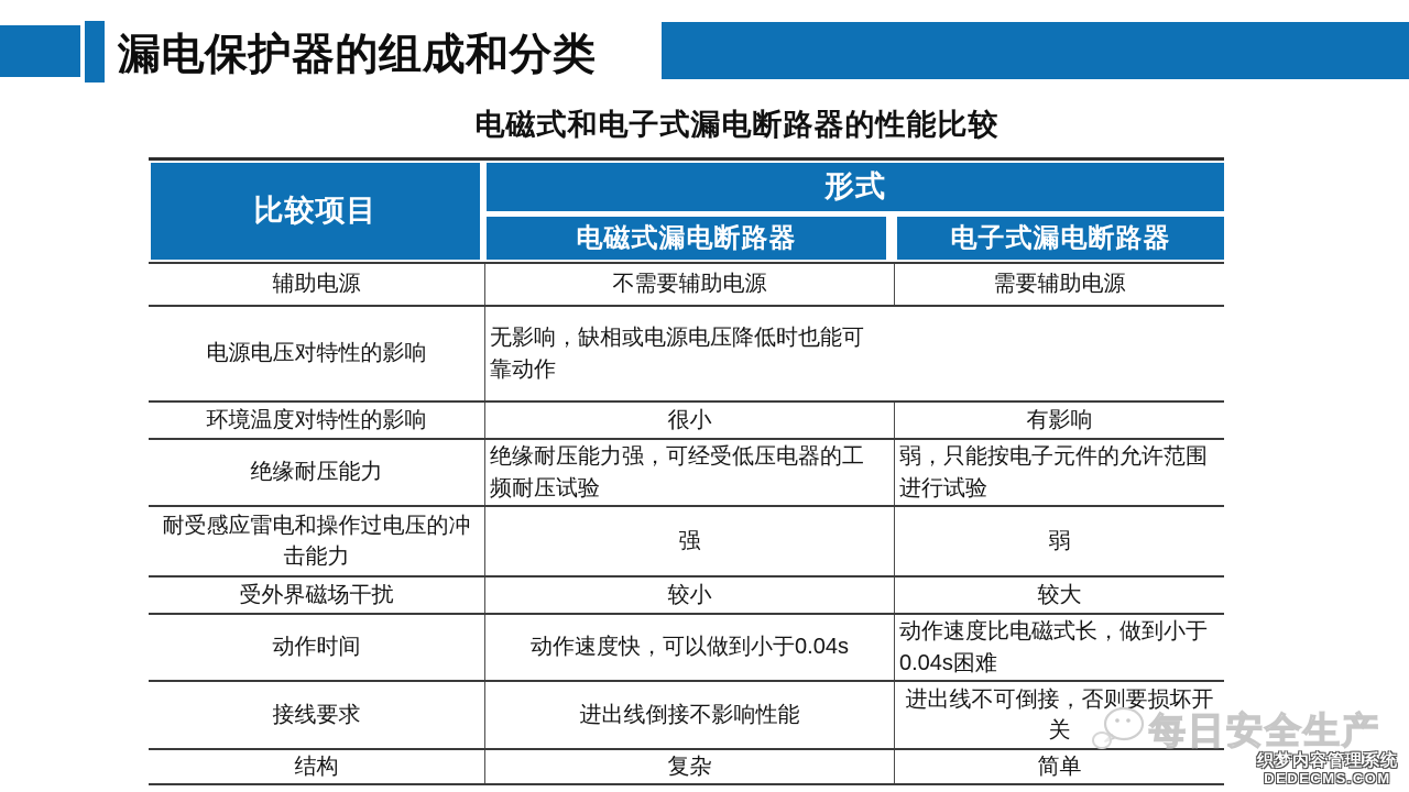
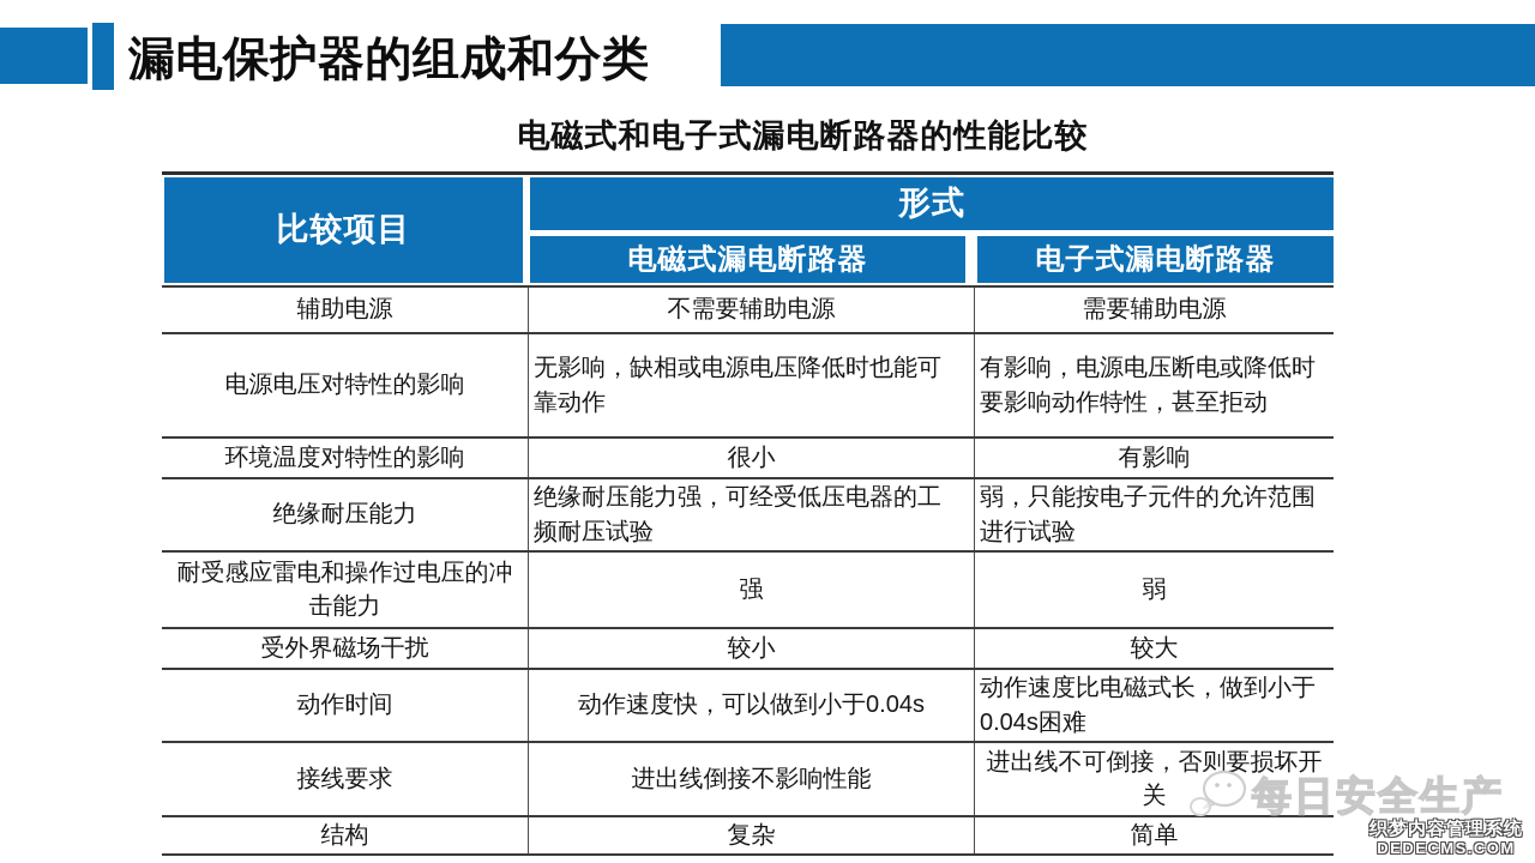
  漏电保护器的组成和分类
  电磁式和电子式漏电断路器的性能比较
  比较项目
  形式
  电磁式漏电断路器
  电子式漏电断路器
  辅助电源
  不需要辅助电源
  需要辅助电源
  电源电压对特性的影响
  无影响，缺相或电源电压降低时也能可靠动作
+ 有影响，电源电压断电或降低时要影响动作特性，甚至拒动
  环境温度对特性的影响
  很小
  有影响
  绝缘耐压能力
  绝缘耐压能力强，可经受低压电器的工频耐压试验
  弱，只能按电子元件的允许范围进行试验
  耐受感应雷电和操作过电压的冲击能力
  强
  弱
  受外界磁场干扰
  较小
  较大
  动作时间
  动作速度快，可以做到小于0.04s
  动作速度比电磁式长，做到小于0.04s困难
  接线要求
  进出线倒接不影响性能
  进出线不可倒接，否则要损坏开关
  结构
  复杂
  简单
  每日安全生产
  织梦内容管理系统
  DEDECMS.COM
